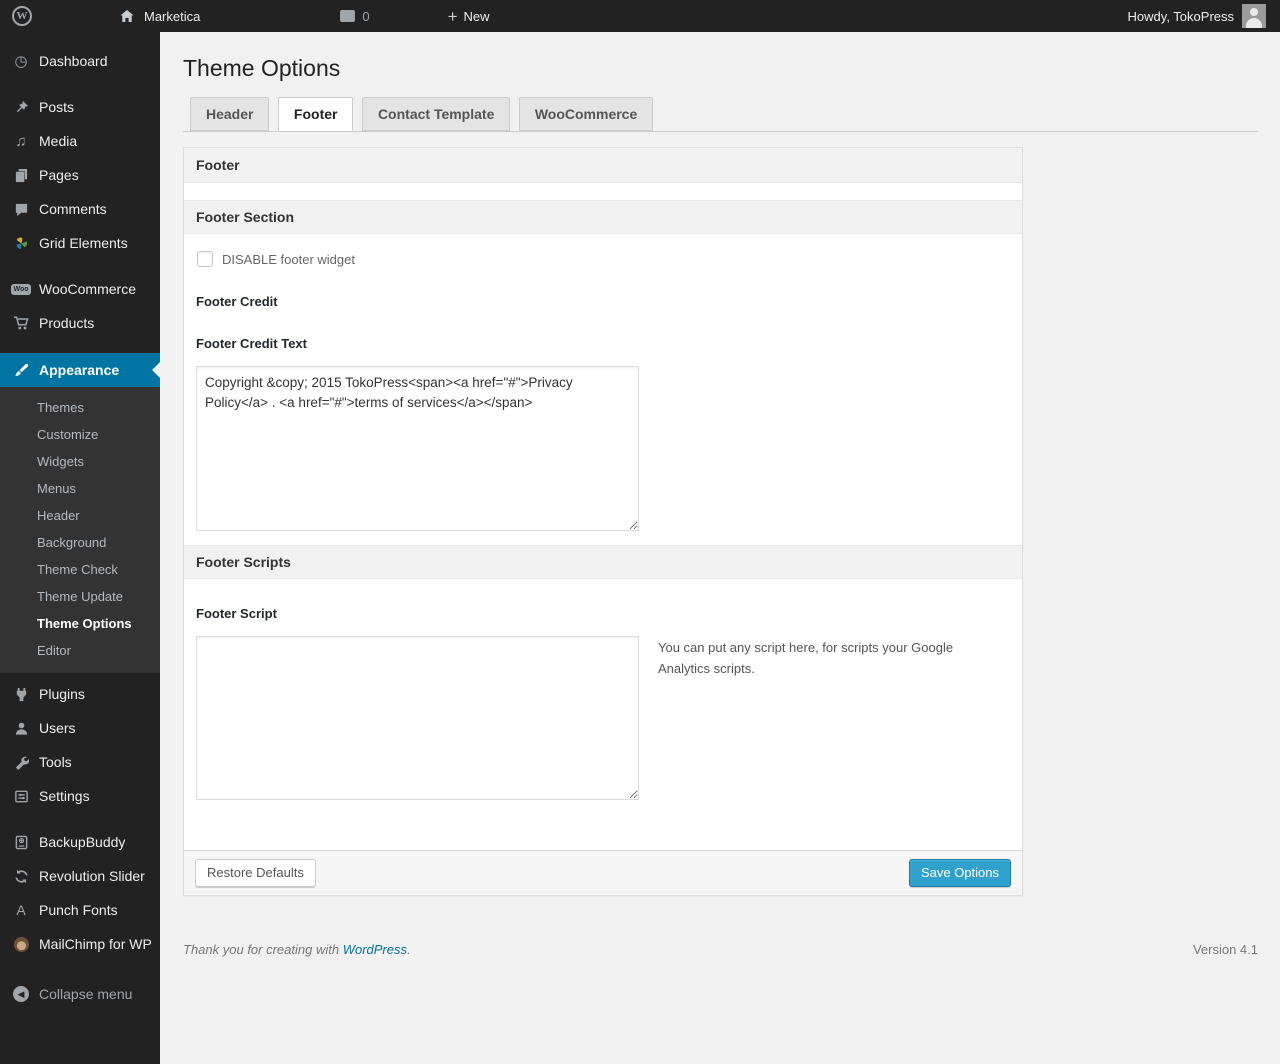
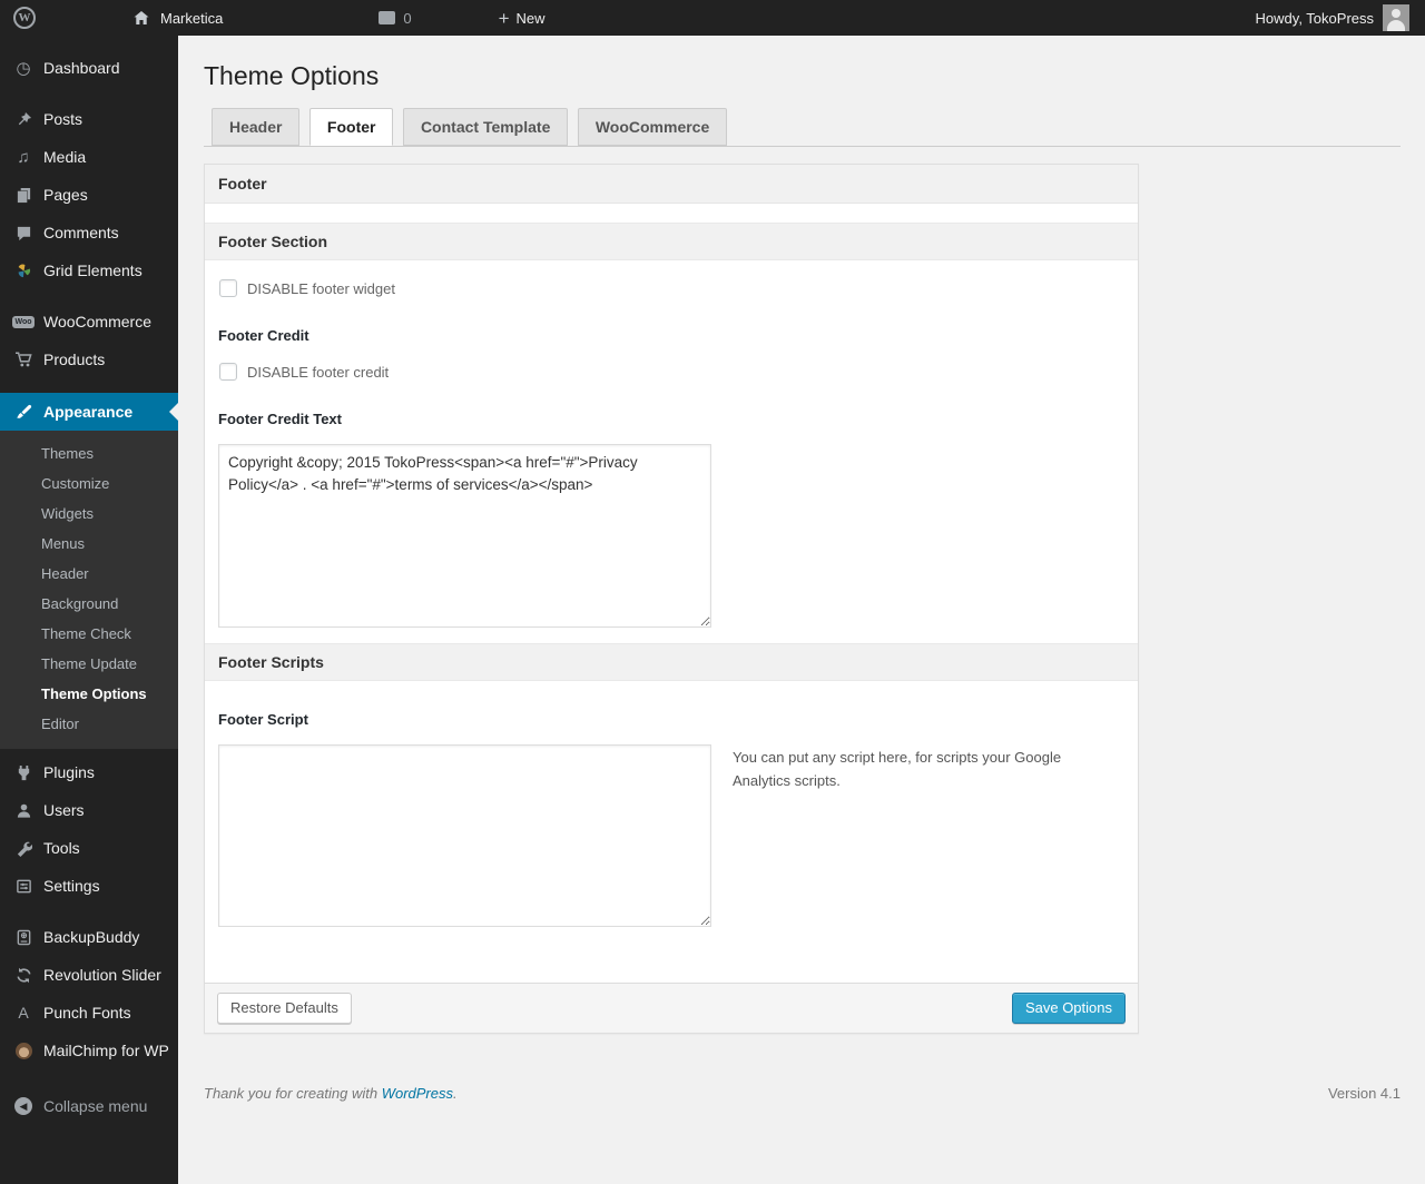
  W
  Marketica
  0
  +
  New
  Howdy, TokoPress
  ◷
  Dashboard
  Posts
  ♫
  Media
  Pages
  Comments
  Grid Elements
  WooCommerce
  Products
  Appearance
  Themes
  Customize
  Widgets
  Menus
  Header
  Background
  Theme Check
  Theme Update
  Theme Options
  Editor
  Plugins
  Users
  Tools
  Settings
  BackupBuddy
  Revolution Slider
  A
  Punch Fonts
  MailChimp for WP
  ◀
  Collapse menu
  Theme Options
  Header Footer Contact Template WooCommerce
  Footer
  Footer Section
  DISABLE footer widget
  Footer Credit
+ DISABLE footer credit
  Footer Credit Text
  Footer Scripts
  Footer Script
  You can put any script here, for scripts your Google Analytics scripts.
  Restore Defaults
  Save Options
  Thank you for creating with WordPress.
  Version 4.1
